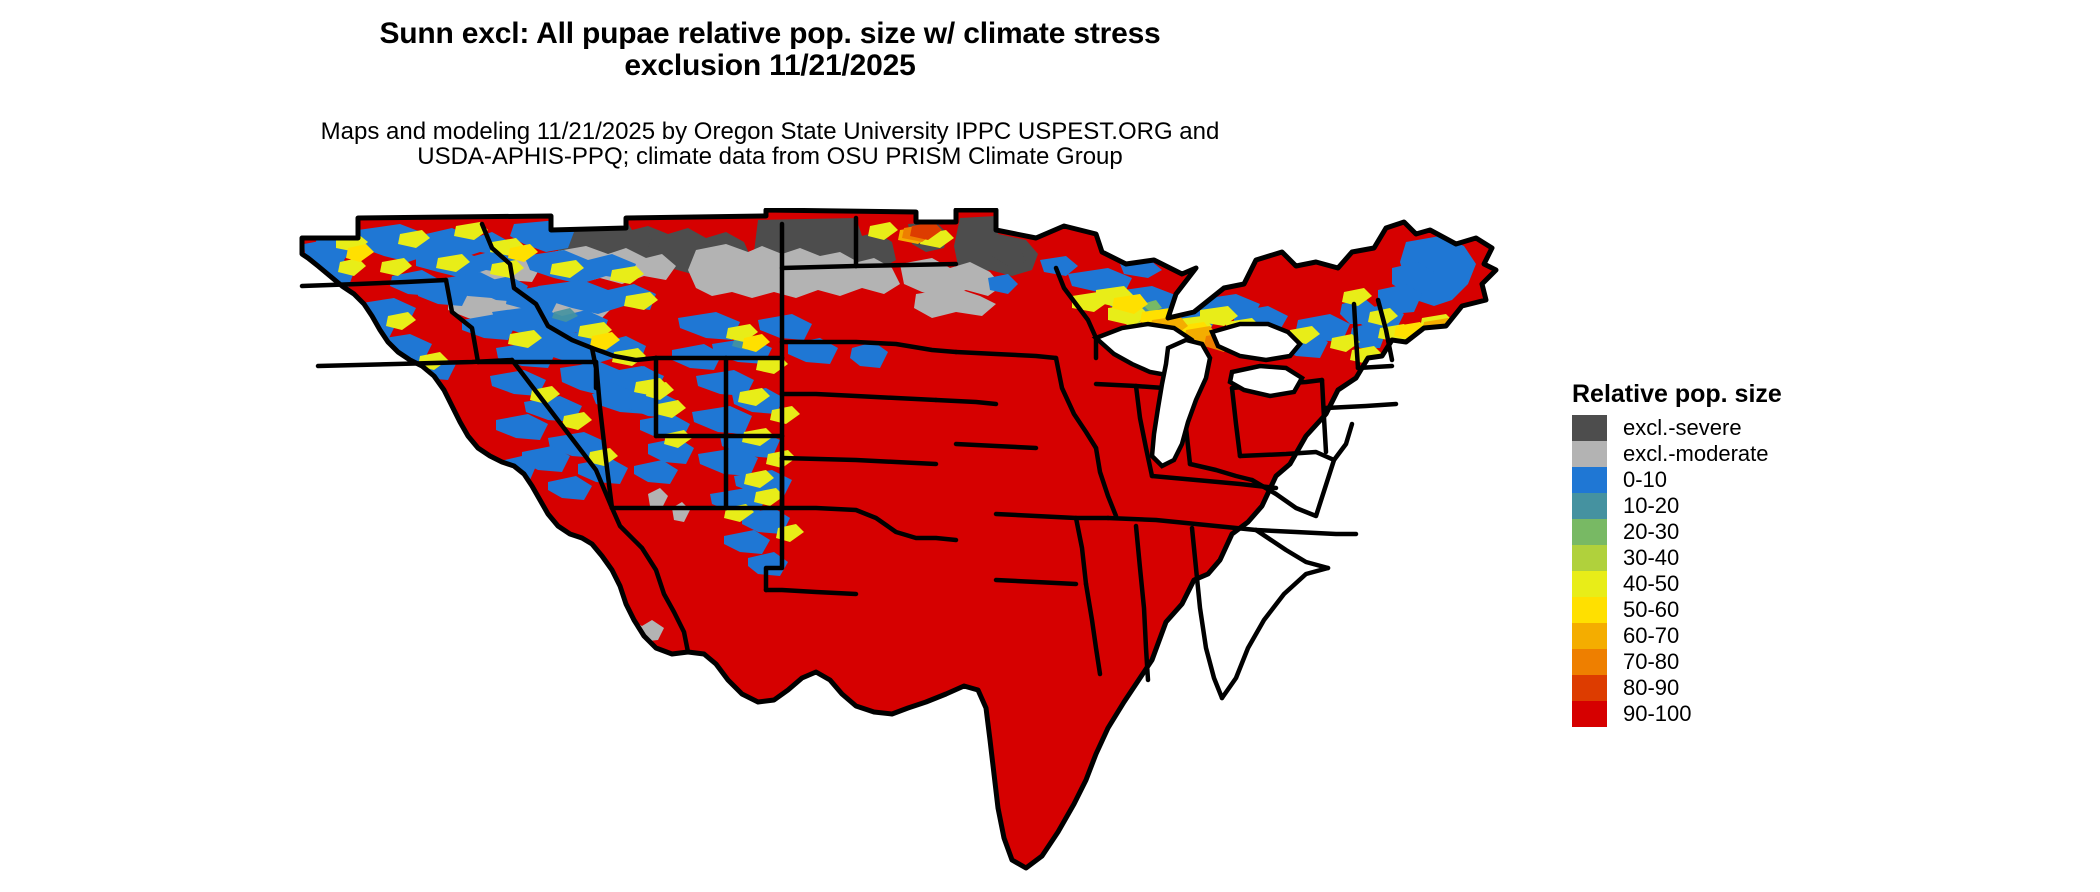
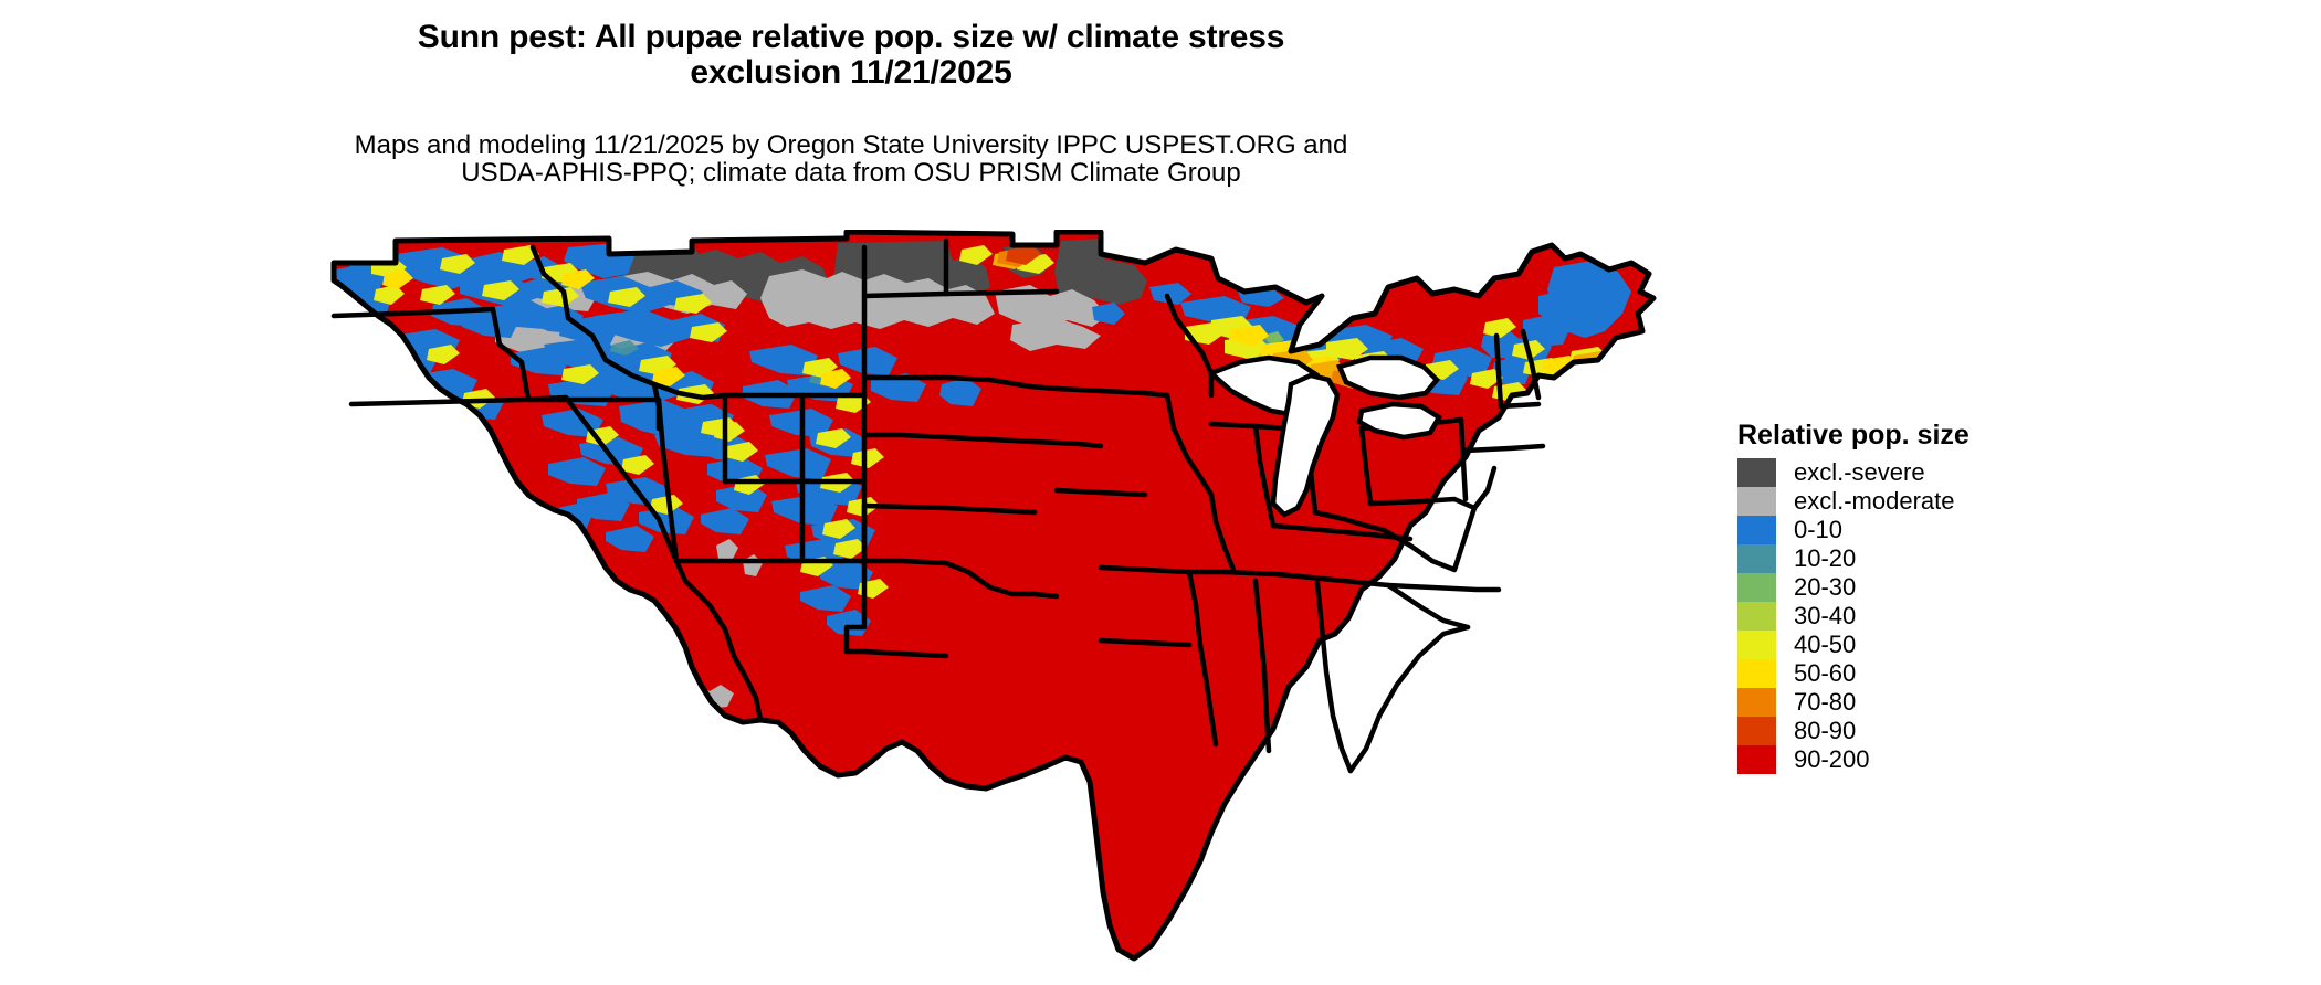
- Sunn excl: All pupae relative pop. size w/ climate stress
+ Sunn pest: All pupae relative pop. size w/ climate stress
  exclusion 11/21/2025
  Maps and modeling 11/21/2025 by Oregon State University IPPC USPEST.ORG and
  USDA-APHIS-PPQ; climate data from OSU PRISM Climate Group
  Relative pop. size
  excl.-severe
  excl.-moderate
  0-10
  10-20
  20-30
  30-40
  40-50
  50-60
- 60-70
  70-80
  80-90
- 90-100
+ 90-200
